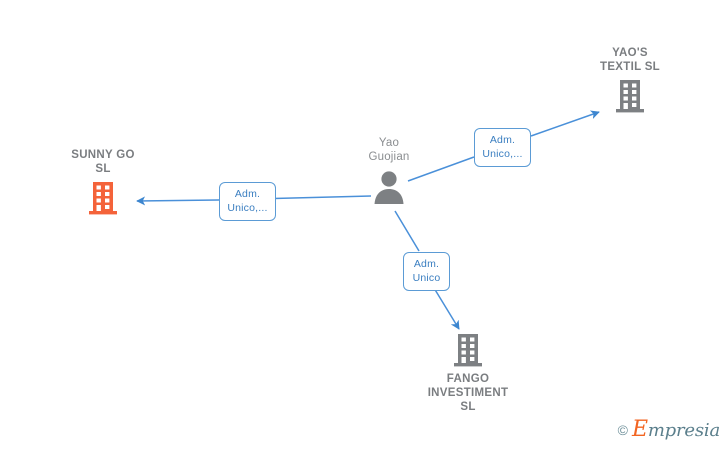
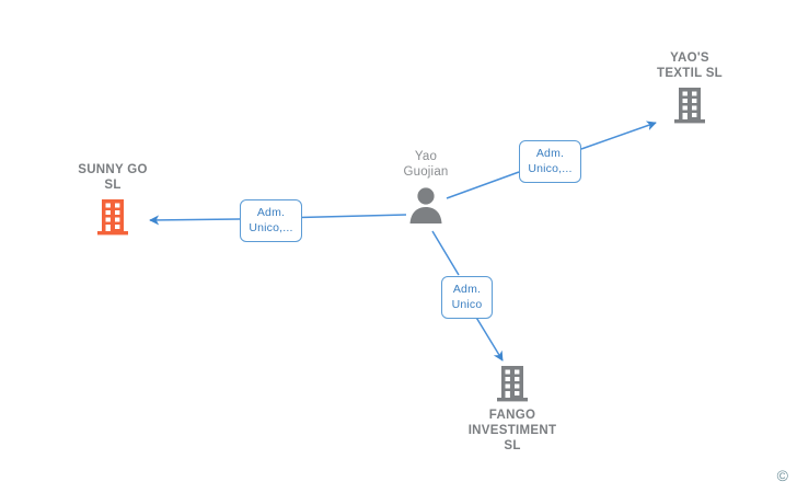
  SUNNY GO
  SL
  Yao
  Guojian
  YAO'S
  TEXTIL SL
  FANGO
  INVESTIMENT
  SL
  Adm.
  Unico,...
  Adm.
  Unico,...
  Adm.
  Unico
  ©
- Empresia
